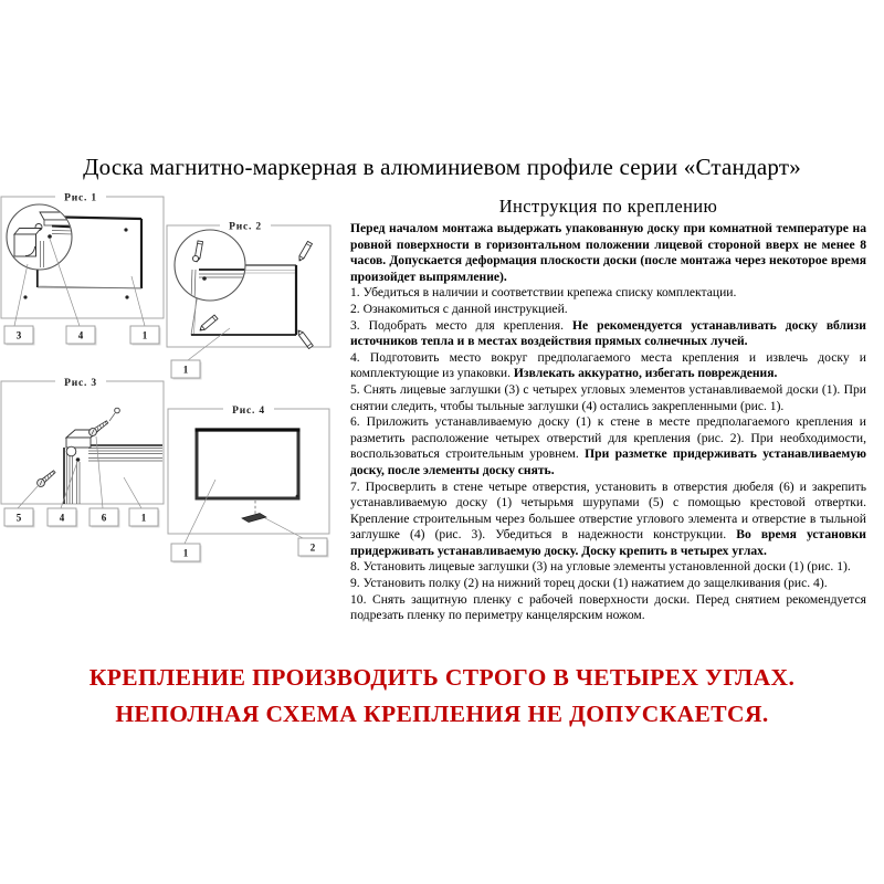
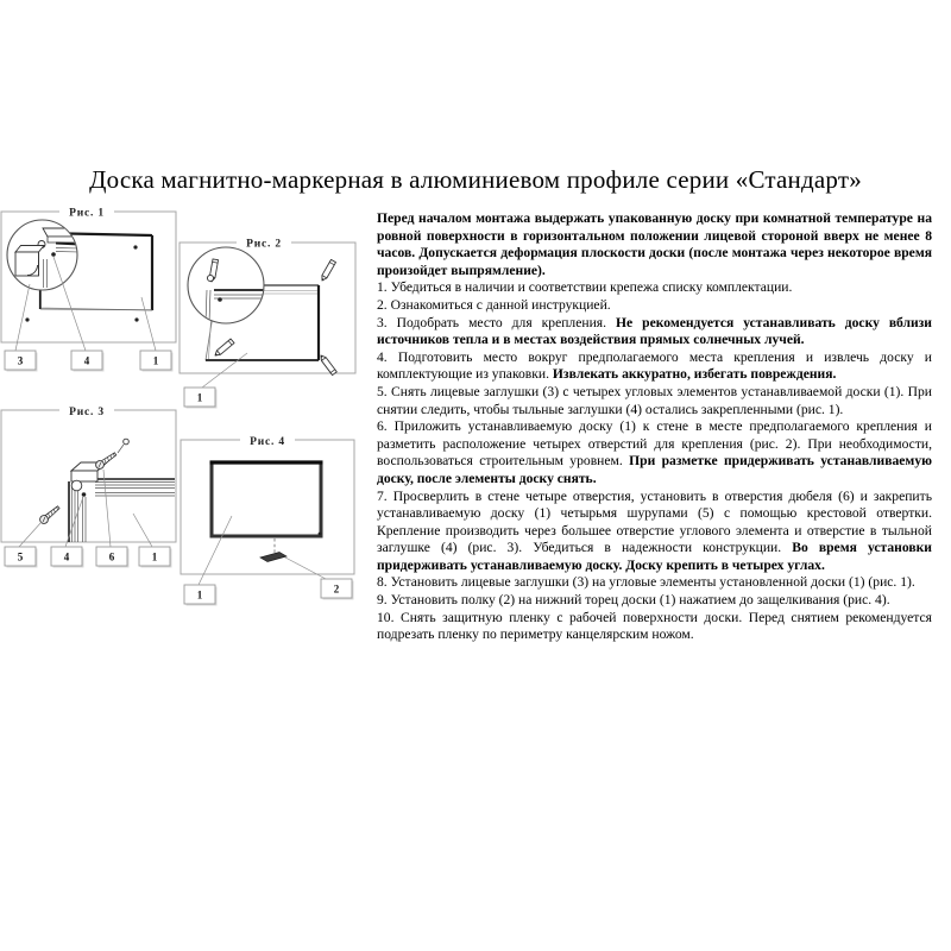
  Доска магнитно-маркерная в алюминиевом профиле серии «Стандарт»
  3
  4
  1
  Рис. 1
  1
  Рис. 2
  5
  4
  6
  1
  Рис. 3
  1
  2
  Рис. 4
- Инструкция по креплению
  Перед началом монтажа выдержать упакованную доску при комнатной температуре на ровной поверхности в горизонтальном положении лицевой стороной вверх не менее 8 часов. Допускается деформация плоскости доски (после монтажа через некоторое время произойдет выпрямление).
  1. Убедиться в наличии и соответствии крепежа списку комплектации.
  2. Ознакомиться с данной инструкцией.
  3. Подобрать место для крепления. Не рекомендуется устанавливать доску вблизи источников тепла и в местах воздействия прямых солнечных лучей.
  4. Подготовить место вокруг предполагаемого места крепления и извлечь доску и комплектующие из упаковки. Извлекать аккуратно, избегать повреждения.
  5. Снять лицевые заглушки (3) с четырех угловых элементов устанавливаемой доски (1). При снятии следить, чтобы тыльные заглушки (4) остались закрепленными (рис. 1).
  6. Приложить устанавливаемую доску (1) к стене в месте предполагаемого крепления и разметить расположение четырех отверстий для крепления (рис. 2). При необходимости, воспользоваться строительным уровнем. При разметке придерживать устанавливаемую доску, после элементы доску снять.
- 7. Просверлить в стене четыре отверстия, установить в отверстия дюбеля (6) и закрепить устанавливаемую доску (1) четырьмя шурупами (5) с помощью крестовой отвертки. Крепление строительным через большее отверстие углового элемента и отверстие в тыльной заглушке (4) (рис. 3). Убедиться в надежности конструкции. Во время установки придерживать устанавливаемую доску. Доску крепить в четырех углах.
+ 7. Просверлить в стене четыре отверстия, установить в отверстия дюбеля (6) и закрепить устанавливаемую доску (1) четырьмя шурупами (5) с помощью крестовой отвертки. Крепление производить через большее отверстие углового элемента и отверстие в тыльной заглушке (4) (рис. 3). Убедиться в надежности конструкции. Во время установки придерживать устанавливаемую доску. Доску крепить в четырех углах.
  8. Установить лицевые заглушки (3) на угловые элементы установленной доски (1) (рис. 1).
  9. Установить полку (2) на нижний торец доски (1) нажатием до защелкивания (рис. 4).
  10. Снять защитную пленку с рабочей поверхности доски. Перед снятием рекомендуется подрезать пленку по периметру канцелярским ножом.
- КРЕПЛЕНИЕ ПРОИЗВОДИТЬ СТРОГО В ЧЕТЫРЕХ УГЛАХ.
- НЕПОЛНАЯ СХЕМА КРЕПЛЕНИЯ НЕ ДОПУСКАЕТСЯ.
